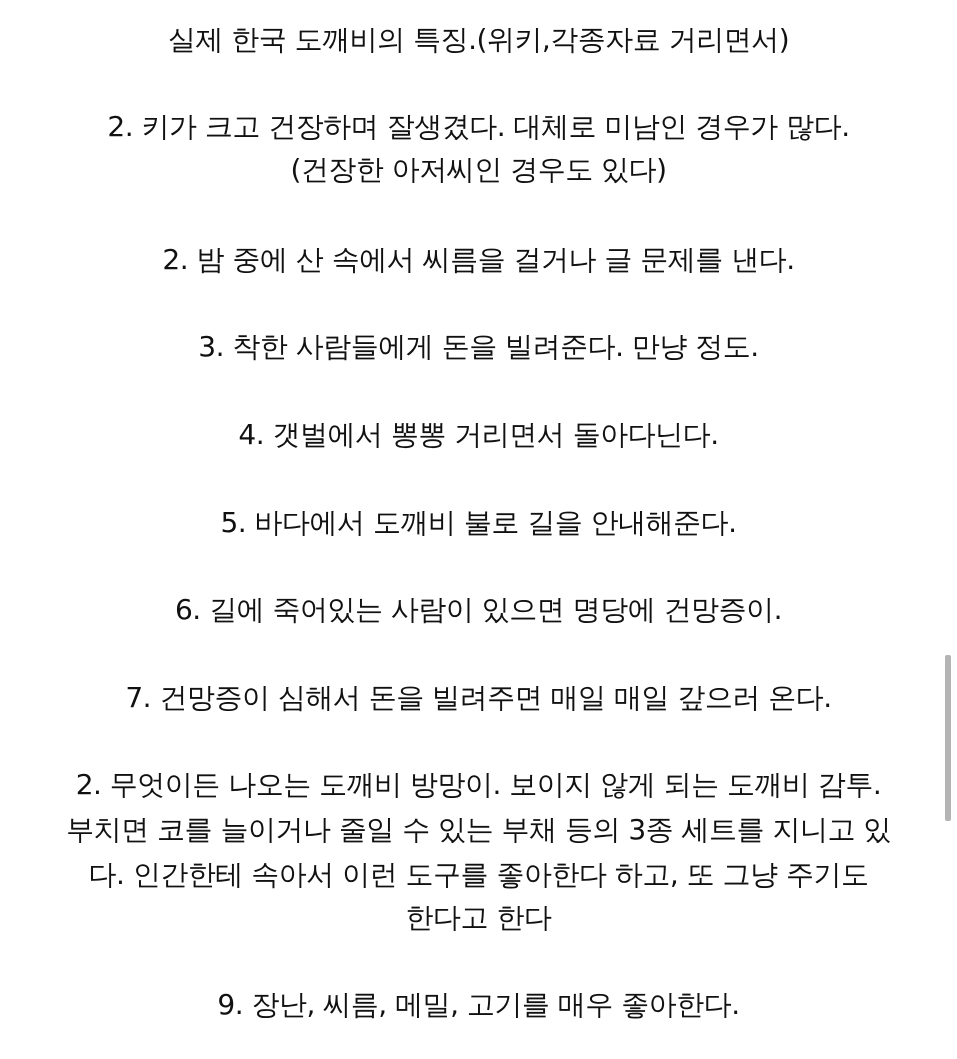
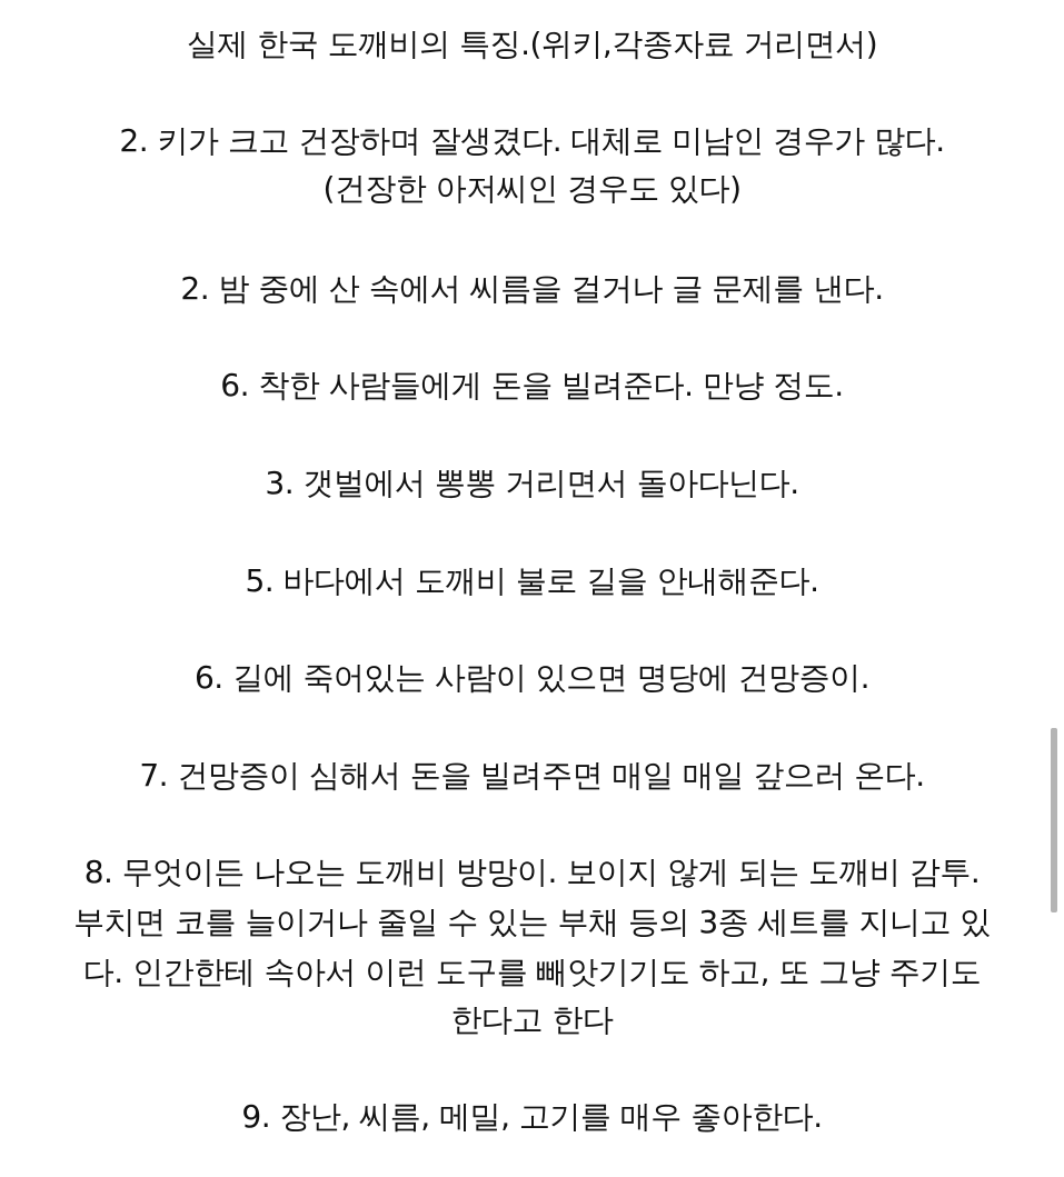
  실제 한국 도깨비의 특징.(위키,각종자료 거리면서)
  2. 키가 크고 건장하며 잘생겼다. 대체로 미남인 경우가 많다.
  (건장한 아저씨인 경우도 있다)
  2. 밤 중에 산 속에서 씨름을 걸거나 글 문제를 낸다.
- 3. 착한 사람들에게 돈을 빌려준다. 만냥 정도.
+ 6. 착한 사람들에게 돈을 빌려준다. 만냥 정도.
- 4. 갯벌에서 뽕뽕 거리면서 돌아다닌다.
+ 3. 갯벌에서 뽕뽕 거리면서 돌아다닌다.
  5. 바다에서 도깨비 불로 길을 안내해준다.
  6. 길에 죽어있는 사람이 있으면 명당에 건망증이.
  7. 건망증이 심해서 돈을 빌려주면 매일 매일 갚으러 온다.
- 2. 무엇이든 나오는 도깨비 방망이. 보이지 않게 되는 도깨비 감투.
+ 8. 무엇이든 나오는 도깨비 방망이. 보이지 않게 되는 도깨비 감투.
  부치면 코를 늘이거나 줄일 수 있는 부채 등의 3종 세트를 지니고 있
- 다. 인간한테 속아서 이런 도구를 좋아한다 하고, 또 그냥 주기도
+ 다. 인간한테 속아서 이런 도구를 빼앗기기도 하고, 또 그냥 주기도
  한다고 한다
  9. 장난, 씨름, 메밀, 고기를 매우 좋아한다.
